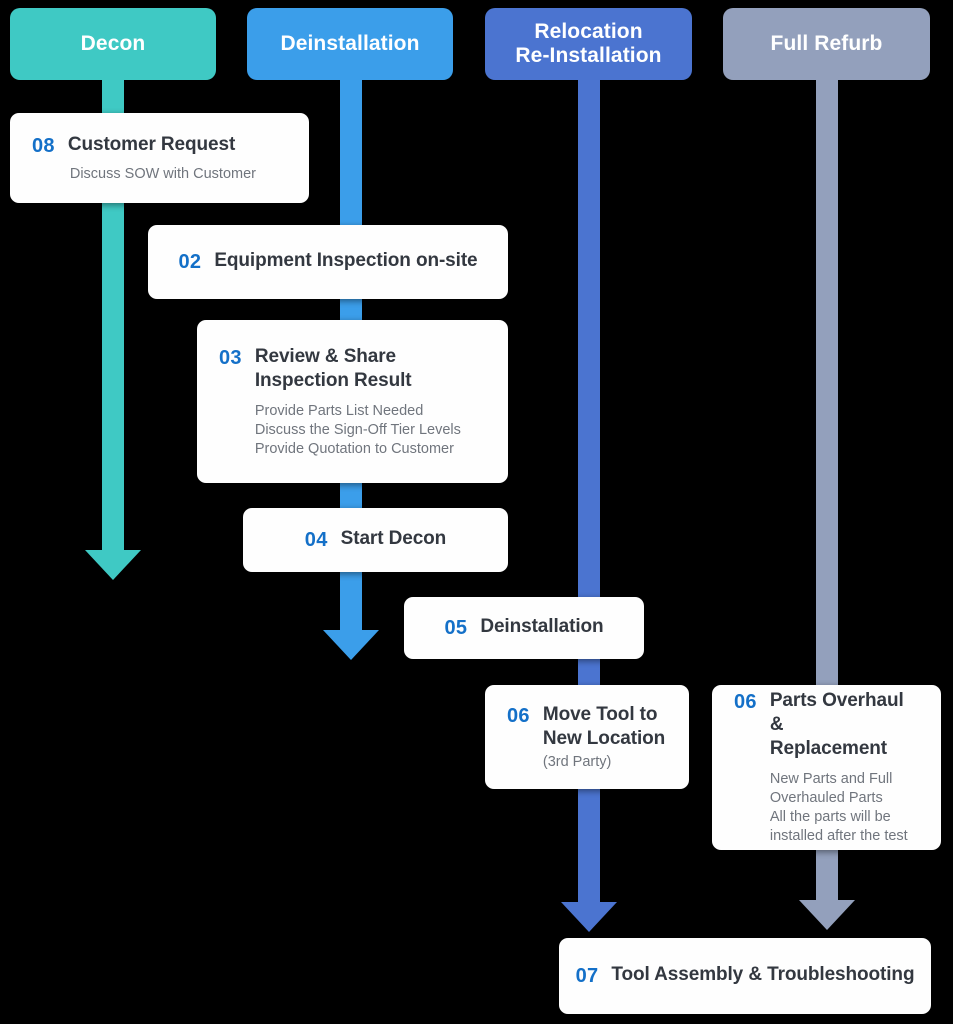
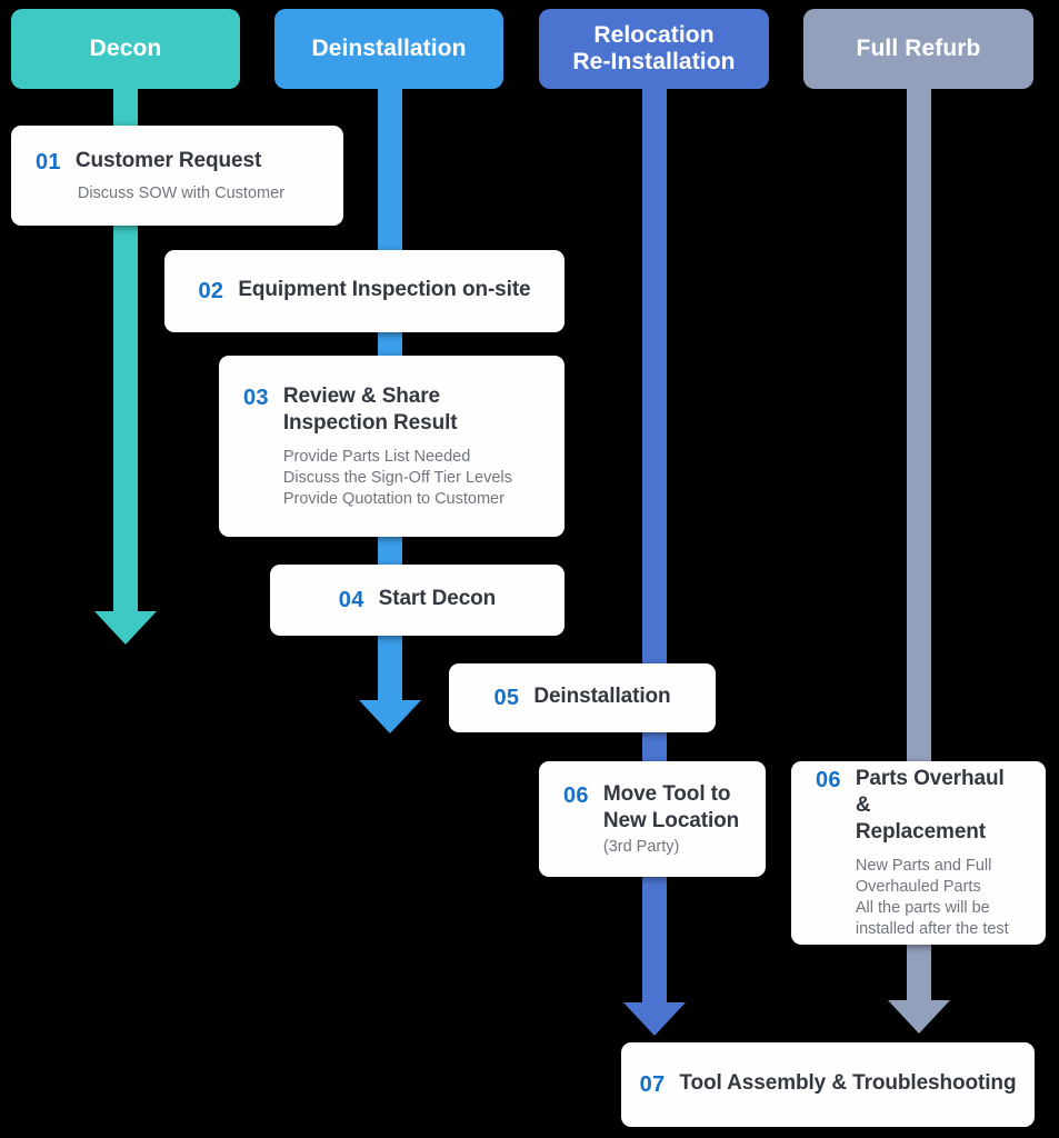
  Decon
  Deinstallation
  Relocation
  Re-Installation
  Full Refurb
- 08
+ 01
  Customer Request
  Discuss SOW with Customer
  02
  Equipment Inspection on-site
  03
  Review & Share
  Inspection Result
  Provide Parts List Needed
  Discuss the Sign-Off Tier Levels
  Provide Quotation to Customer
  04
  Start Decon
  05
  Deinstallation
  06
  Move Tool to
  New Location
  (3rd Party)
  06
  Parts Overhaul &
  Replacement
  New Parts and Full
  Overhauled Parts
  All the parts will be
  installed after the test
  07
  Tool Assembly & Troubleshooting
